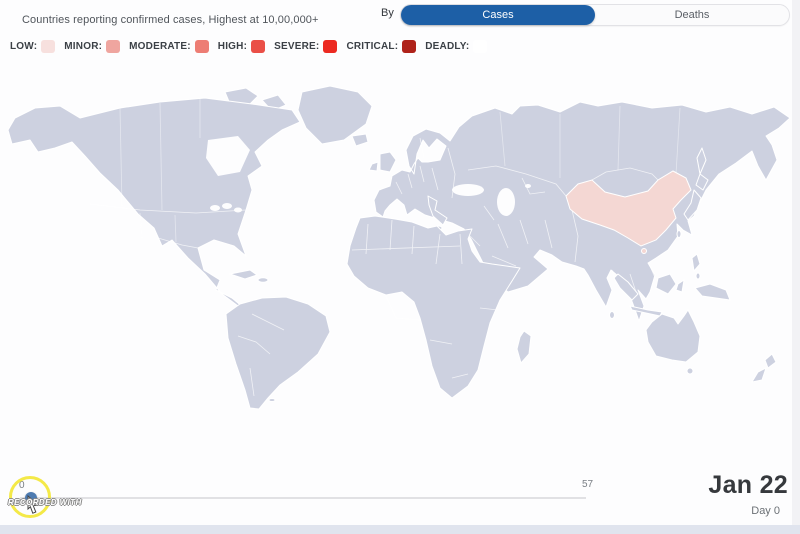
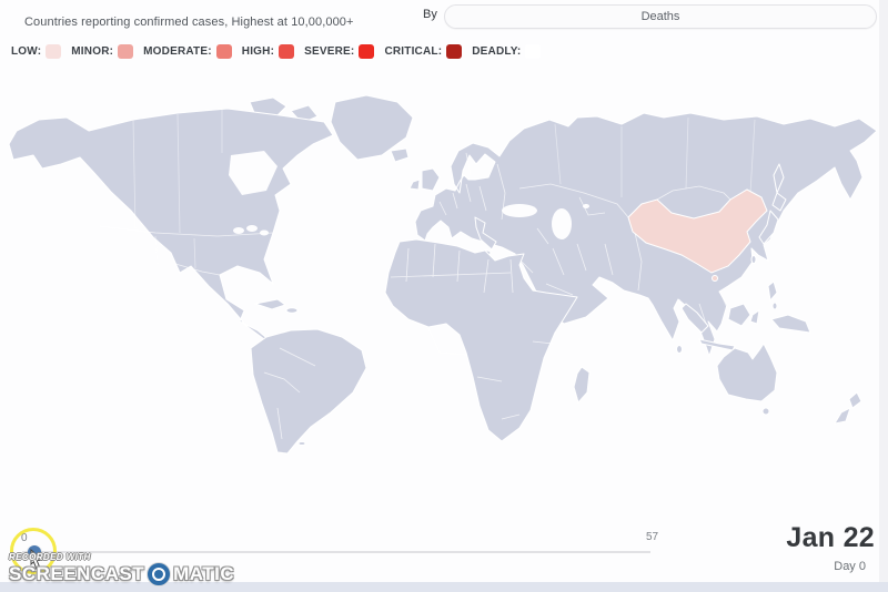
  Countries reporting confirmed cases, Highest at 10,00,000+
  By
- Cases
  Deaths
  LOW:
  MINOR:
  MODERATE:
  HIGH:
  SEVERE:
  CRITICAL:
  DEADLY:
  0
  57
  Jan 22
  Day 0
  RECORDED WITH
+ SCREENCAST
+ MATIC
